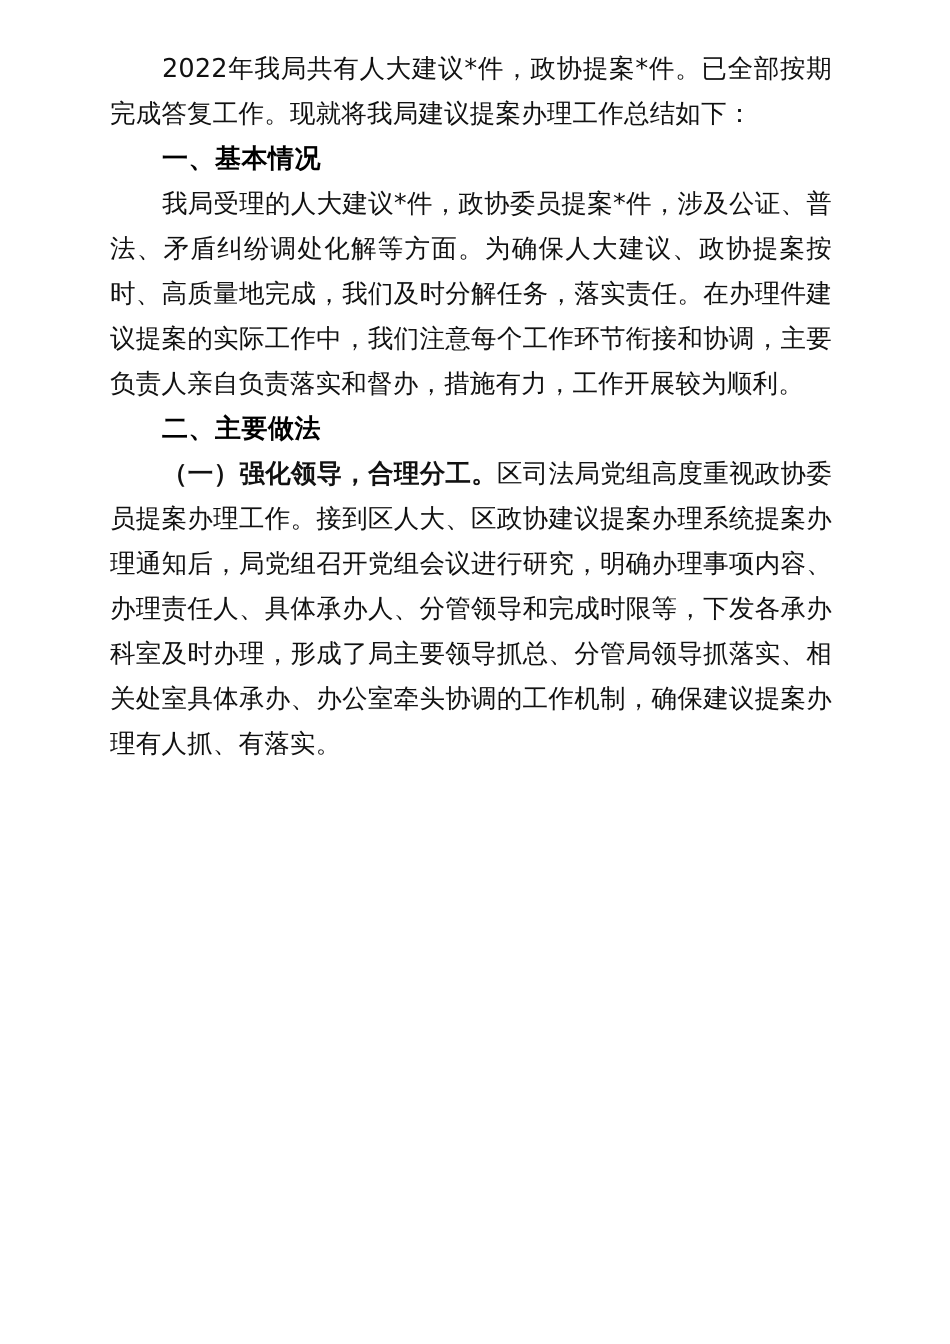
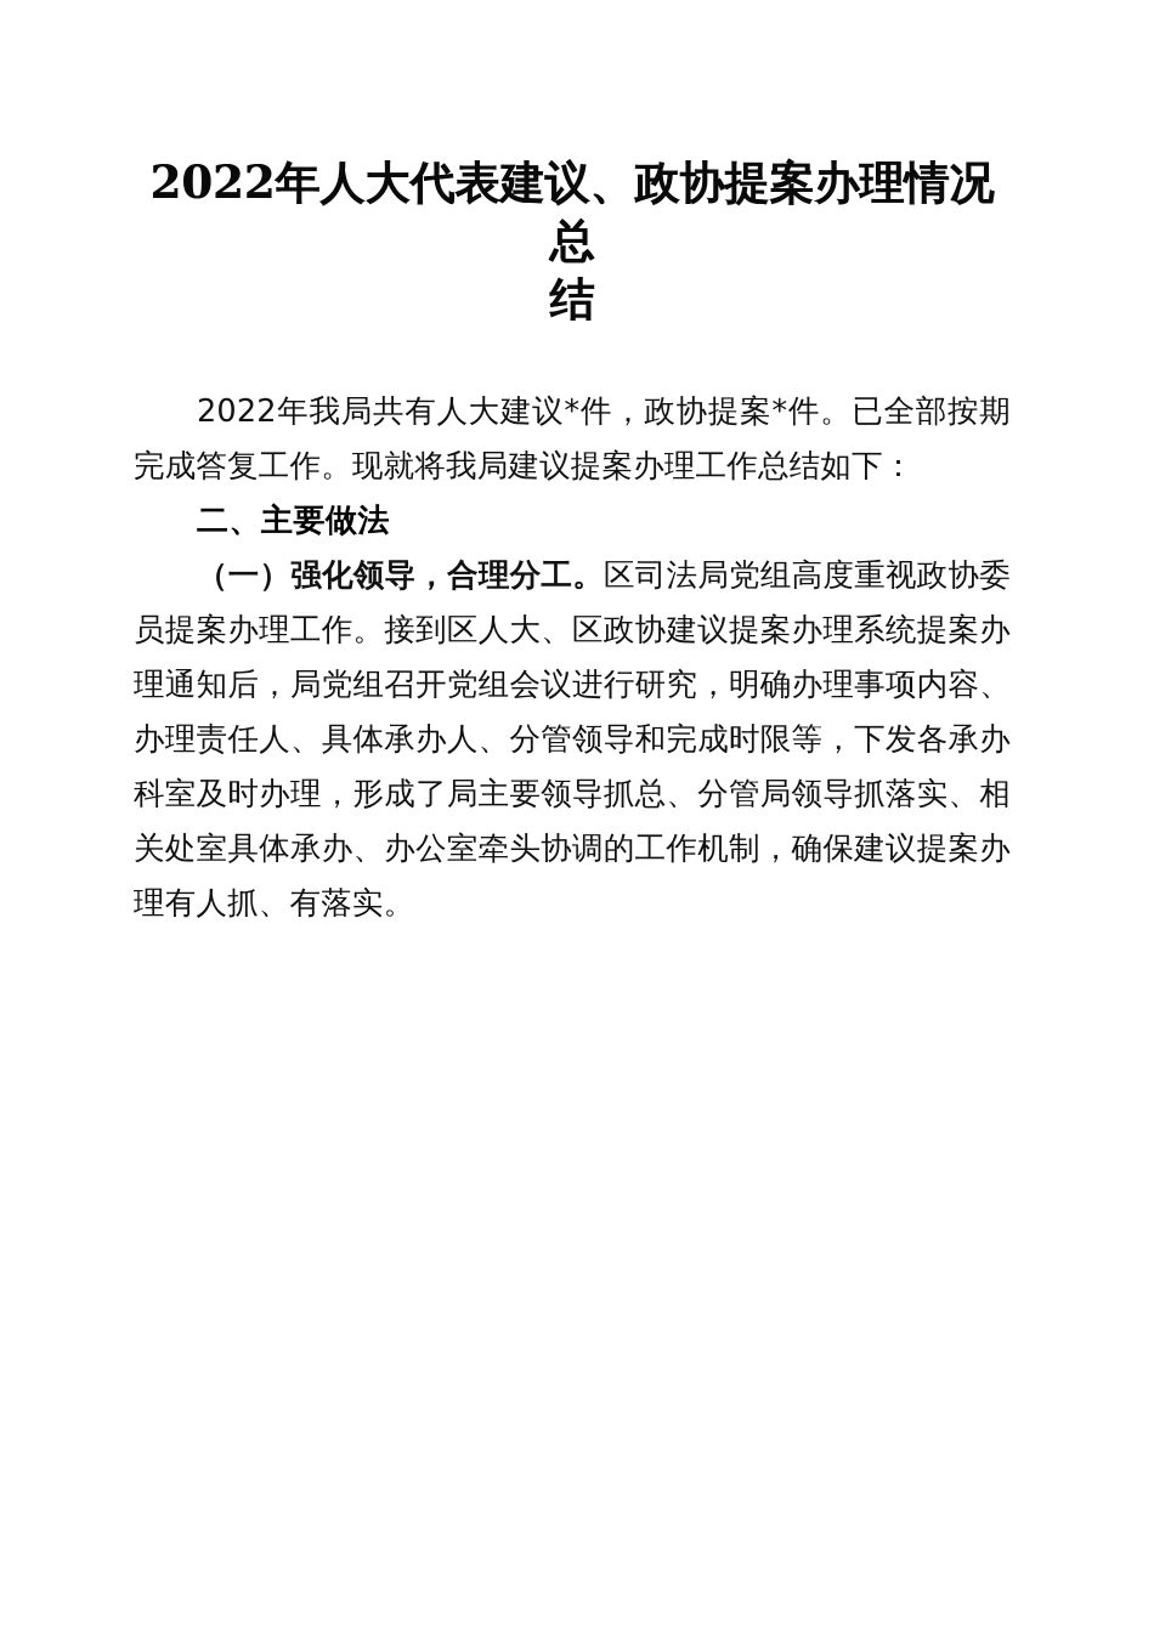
+ 2022年人大代表建议、政协提案办理情况总
+ 结
  2022年我局共有人大建议*件，政协提案*件。已全部按期完成答复工作。现就将我局建议提案办理工作总结如下：
- 一、基本情况
- 我局受理的人大建议*件，政协委员提案*件，涉及公证、普法、矛盾纠纷调处化解等方面。为确保人大建议、政协提案按时、高质量地完成，我们及时分解任务，落实责任。在办理件建议提案的实际工作中，我们注意每个工作环节衔接和协调，主要负责人亲自负责落实和督办，措施有力，工作开展较为顺利。
  二、主要做法
  （一）强化领导，合理分工。区司法局党组高度重视政协委员提案办理工作。接到区人大、区政协建议提案办理系统提案办理通知后，局党组召开党组会议进行研究，明确办理事项内容、办理责任人、具体承办人、分管领导和完成时限等，下发各承办科室及时办理，形成了局主要领导抓总、分管局领导抓落实、相关处室具体承办、办公室牵头协调的工作机制，确保建议提案办理有人抓、有落实。
